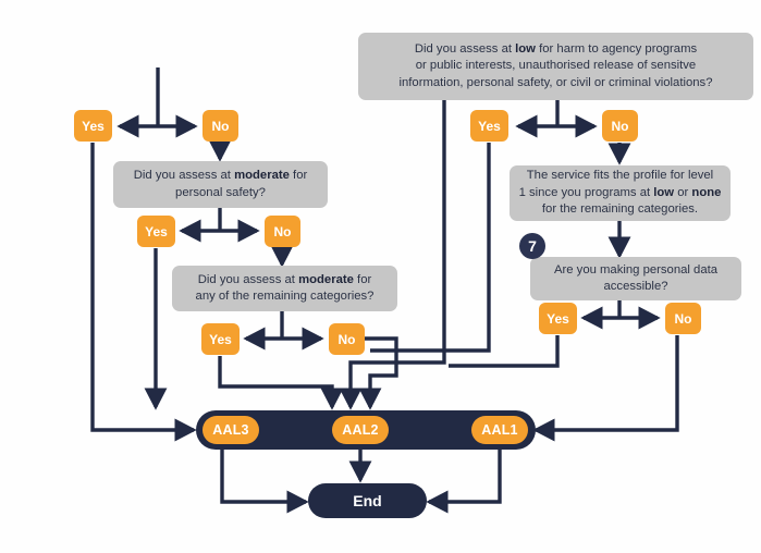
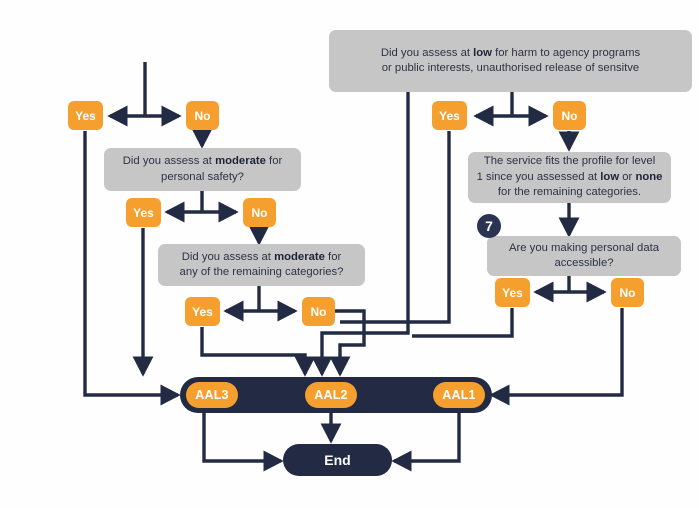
  Did you assess at low for harm to agency programs
  or public interests, unauthorised release of sensitve
- information, personal safety, or civil or criminal violations?
  Did you assess at moderate for
  personal safety?
  Did you assess at moderate for
  any of the remaining categories?
  The service fits the profile for level
- 1 since you programs at low or none
+ 1 since you assessed at low or none
  for the remaining categories.
  Are you making personal data
  accessible?
  7
  Yes
  No
  Yes
  No
  Yes
  No
  Yes
  No
  Yes
  No
  AAL3
  AAL2
  AAL1
  End
